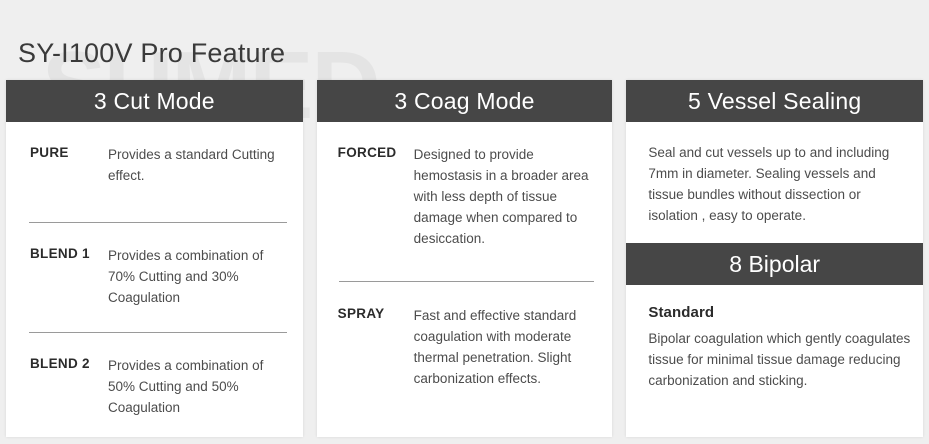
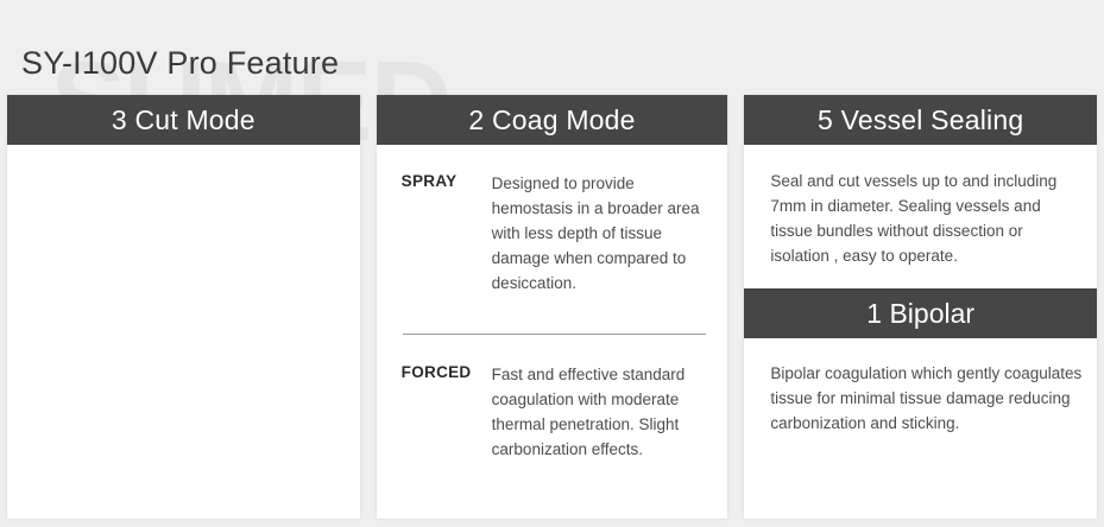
  SY-I100V Pro Feature
  3 Cut Mode
- PURE
- Provides a standard Cutting effect.
- BLEND 1
- Provides a combination of 70% Cutting and 30% Coagulation
- BLEND 2
- Provides a combination of 50% Cutting and 50% Coagulation
- 3 Coag Mode
+ 2 Coag Mode
- FORCED
+ SPRAY
  Designed to provide hemostasis in a broader area with less depth of tissue damage when compared to desiccation.
- SPRAY
+ FORCED
  Fast and effective standard coagulation with moderate thermal penetration. Slight carbonization effects.
- SU
  5 Vessel Sealing
  Seal and cut vessels up to and including 7mm in diameter. Sealing vessels and tissue bundles without dissection or isolation , easy to operate.
- 8 Bipolar
+ 1 Bipolar
- Standard
  Bipolar coagulation which gently coagulates tissue for minimal tissue damage reducing carbonization and sticking.
